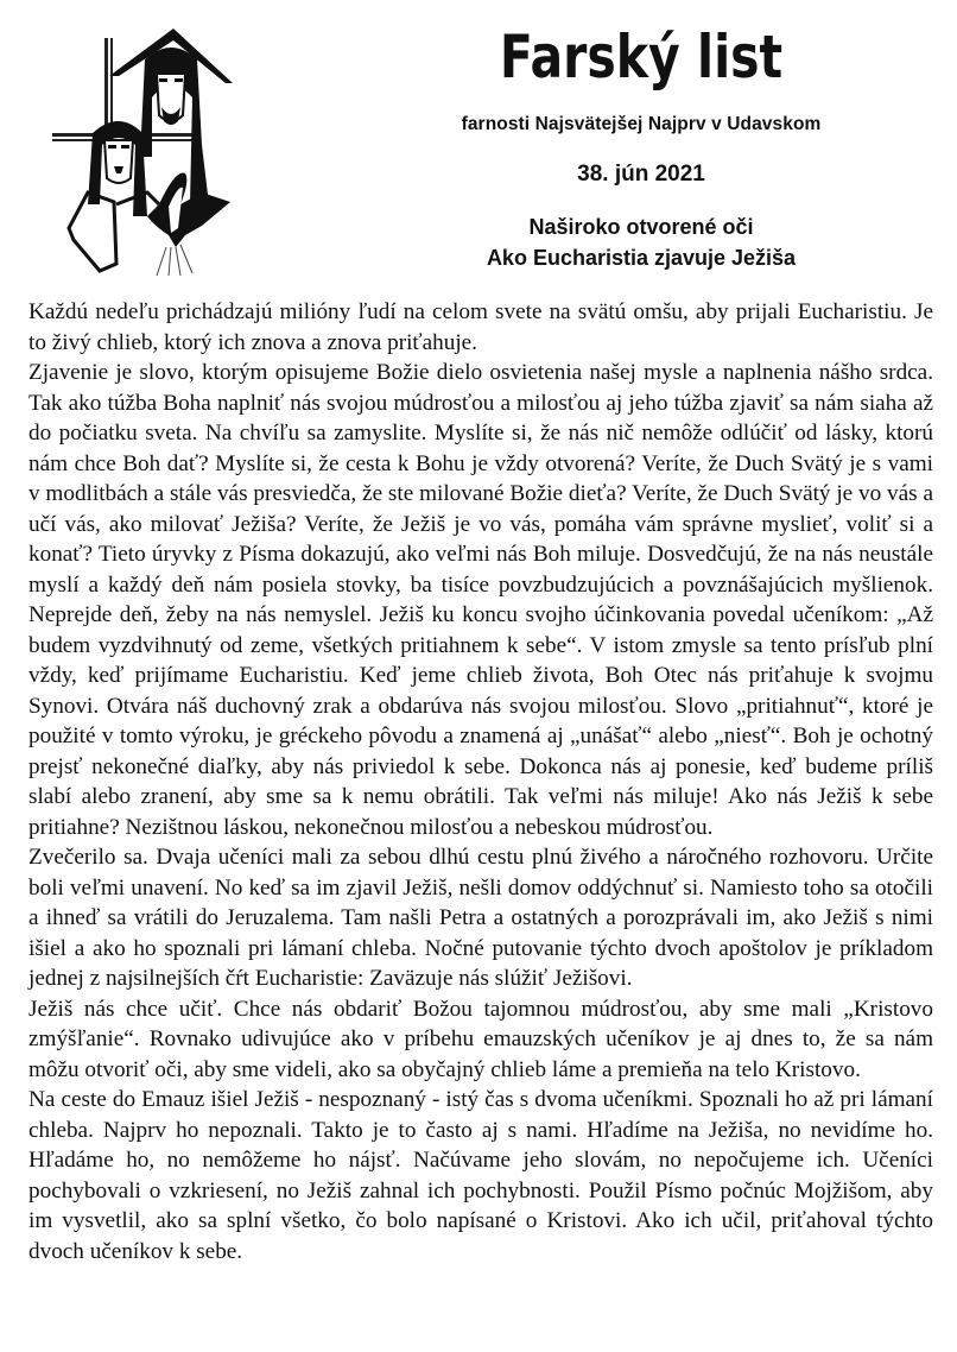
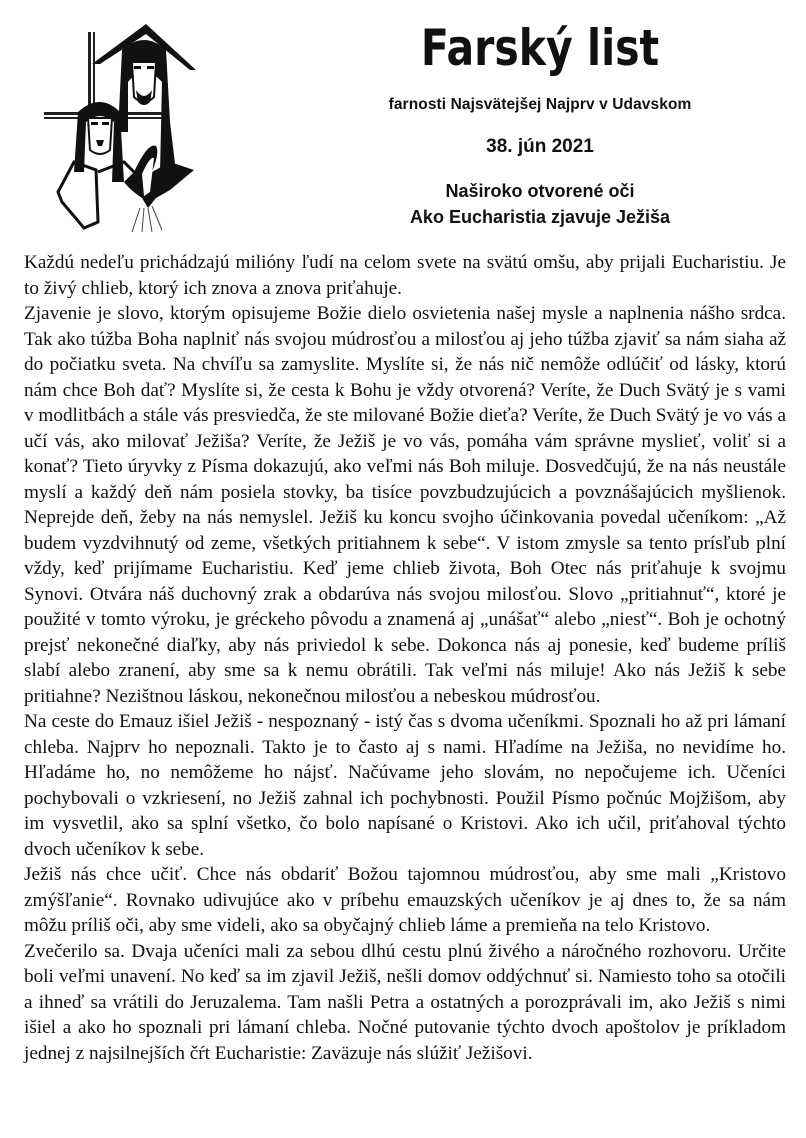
  Farský list
  farnosti Najsvätejšej Najprv v Udavskom
  38. jún 2021
  Naširoko otvorené oči
  Ako Eucharistia zjavuje Ježiša
  Každú nedeľu prichádzajú milióny ľudí na celom svete na svätú omšu, aby prijali Eucharistiu. Je to živý chlieb, ktorý ich znova a znova priťahuje.
  Zjavenie je slovo, ktorým opisujeme Božie dielo osvietenia našej mysle a naplnenia nášho srdca. Tak ako túžba Boha naplniť nás svojou múdrosťou a milosťou aj jeho túžba zjaviť sa nám siaha až do počiatku sveta. Na chvíľu sa zamyslite. Myslíte si, že nás nič nemôže odlúčiť od lásky, ktorú nám chce Boh dať? Myslíte si, že cesta k Bohu je vždy otvorená? Veríte, že Duch Svätý je s vami v modlitbách a stále vás presviedča, že ste milované Božie dieťa? Veríte, že Duch Svätý je vo vás a učí vás, ako milovať Ježiša? Veríte, že Ježiš je vo vás, pomáha vám správne myslieť, voliť si a konať? Tieto úryvky z Písma dokazujú, ako veľmi nás Boh miluje. Dosvedčujú, že na nás neustále myslí a každý deň nám posiela stovky, ba tisíce povzbudzujúcich a povznášajúcich myšlienok. Neprejde deň, žeby na nás nemyslel. Ježiš ku koncu svojho účinkovania povedal učeníkom: „Až budem vyzdvihnutý od zeme, všetkých pritiahnem k sebe“. V istom zmysle sa tento prísľub plní vždy, keď prijímame Eucharistiu. Keď jeme chlieb života, Boh Otec nás priťahuje k svojmu Synovi. Otvára náš duchovný zrak a obdarúva nás svojou milosťou. Slovo „pritiahnuť“, ktoré je použité v tomto výroku, je gréckeho pôvodu a znamená aj „unášať“ alebo „niesť“. Boh je ochotný prejsť nekonečné diaľky, aby nás priviedol k sebe. Dokonca nás aj ponesie, keď budeme príliš slabí alebo zranení, aby sme sa k nemu obrátili. Tak veľmi nás miluje! Ako nás Ježiš k sebe pritiahne? Nezištnou láskou, nekonečnou milosťou a nebeskou múdrosťou.
- Zvečerilo sa. Dvaja učeníci mali za sebou dlhú cestu plnú živého a náročného rozhovoru. Určite boli veľmi unavení. No keď sa im zjavil Ježiš, nešli domov oddýchnuť si. Namiesto toho sa otočili a ihneď sa vrátili do Jeruzalema. Tam našli Petra a ostatných a porozprávali im, ako Ježiš s nimi išiel a ako ho spoznali pri lámaní chleba. Nočné putovanie týchto dvoch apoštolov je príkladom jednej z najsilnejších čŕt Eucharistie: Zaväzuje nás slúžiť Ježišovi.
+ Na ceste do Emauz išiel Ježiš - nespoznaný - istý čas s dvoma učeníkmi. Spoznali ho až pri lámaní chleba. Najprv ho nepoznali. Takto je to často aj s nami. Hľadíme na Ježiša, no nevidíme ho. Hľadáme ho, no nemôžeme ho nájsť. Načúvame jeho slovám, no nepočujeme ich. Učeníci pochybovali o vzkriesení, no Ježiš zahnal ich pochybnosti. Použil Písmo počnúc Mojžišom, aby im vysvetlil, ako sa splní všetko, čo bolo napísané o Kristovi. Ako ich učil, priťahoval týchto dvoch učeníkov k sebe.
- Ježiš nás chce učiť. Chce nás obdariť Božou tajomnou múdrosťou, aby sme mali „Kristovo zmýšľanie“. Rovnako udivujúce ako v príbehu emauzských učeníkov je aj dnes to, že sa nám môžu otvoriť oči, aby sme videli, ako sa obyčajný chlieb láme a premieňa na telo Kristovo.
+ Ježiš nás chce učiť. Chce nás obdariť Božou tajomnou múdrosťou, aby sme mali „Kristovo zmýšľanie“. Rovnako udivujúce ako v príbehu emauzských učeníkov je aj dnes to, že sa nám môžu príliš oči, aby sme videli, ako sa obyčajný chlieb láme a premieňa na telo Kristovo.
- Na ceste do Emauz išiel Ježiš - nespoznaný - istý čas s dvoma učeníkmi. Spoznali ho až pri lámaní chleba. Najprv ho nepoznali. Takto je to často aj s nami. Hľadíme na Ježiša, no nevidíme ho. Hľadáme ho, no nemôžeme ho nájsť. Načúvame jeho slovám, no nepočujeme ich. Učeníci pochybovali o vzkriesení, no Ježiš zahnal ich pochybnosti. Použil Písmo počnúc Mojžišom, aby im vysvetlil, ako sa splní všetko, čo bolo napísané o Kristovi. Ako ich učil, priťahoval týchto dvoch učeníkov k sebe.
+ Zvečerilo sa. Dvaja učeníci mali za sebou dlhú cestu plnú živého a náročného rozhovoru. Určite boli veľmi unavení. No keď sa im zjavil Ježiš, nešli domov oddýchnuť si. Namiesto toho sa otočili a ihneď sa vrátili do Jeruzalema. Tam našli Petra a ostatných a porozprávali im, ako Ježiš s nimi išiel a ako ho spoznali pri lámaní chleba. Nočné putovanie týchto dvoch apoštolov je príkladom jednej z najsilnejších čŕt Eucharistie: Zaväzuje nás slúžiť Ježišovi.
